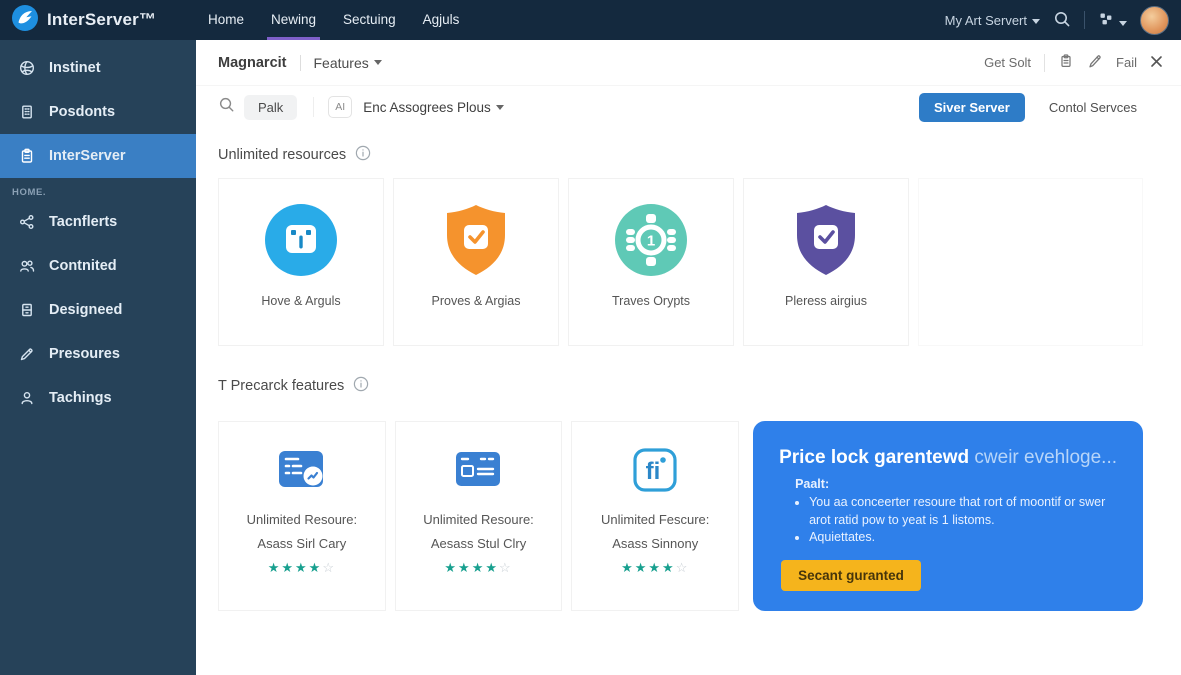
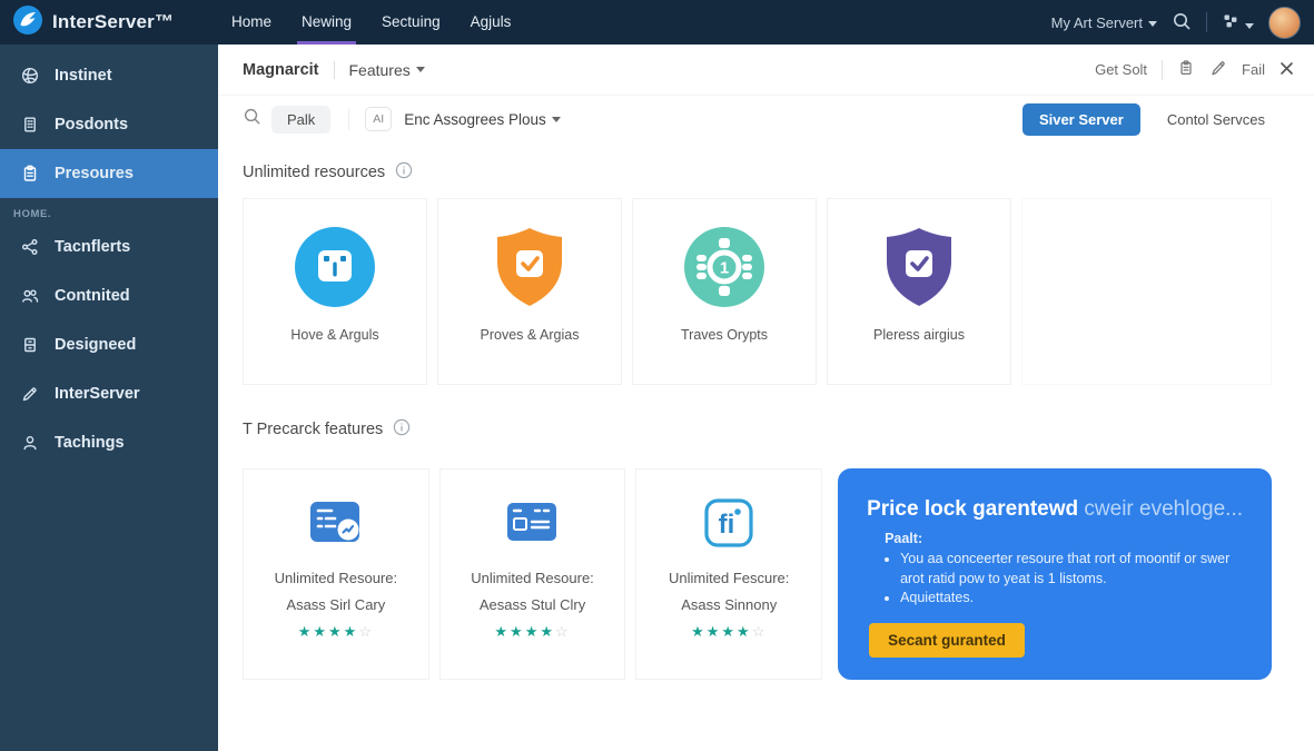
  InterServer™
  Home
  Newing
  Sectuing
  Agjuls
  My Art Servert
  Instinet
  Posdonts
- InterServer
+ Presoures
  HOME.
  Tacnflerts
  Contnited
  Designeed
- Presoures
+ InterServer
  Tachings
  Magnarcit
  Features
  Get Solt
  Fail
  Palk
  AI
  Enc Assogrees Plous
  Siver Server
  Contol Servces
  Unlimited resources
  Hove & Arguls
  Proves & Argias
  1
  Traves Orypts
  Pleress airgius
  T Precarck features
  Unlimited Resoure:
  Asass Sirl Cary
  ★★★★☆
  Unlimited Resoure:
  Aesass Stul Clry
  ★★★★☆
  fi
  Unlimited Fescure:
  Asass Sinnony
  ★★★★☆
  Price lock garentewd cweir evehloge...
  Paalt:
  You aa conceerter resoure that rort of moontif or swer arot ratid pow to yeat is 1 listoms.
  Aquiettates.
  Secant guranted
